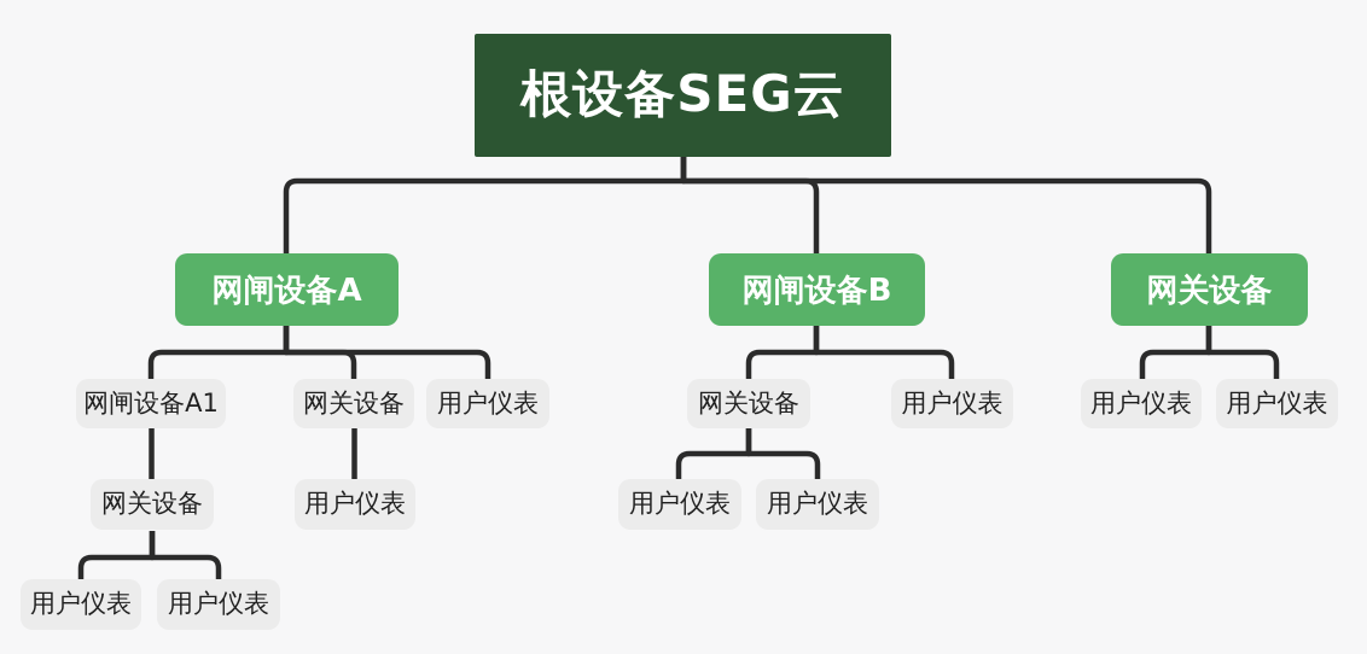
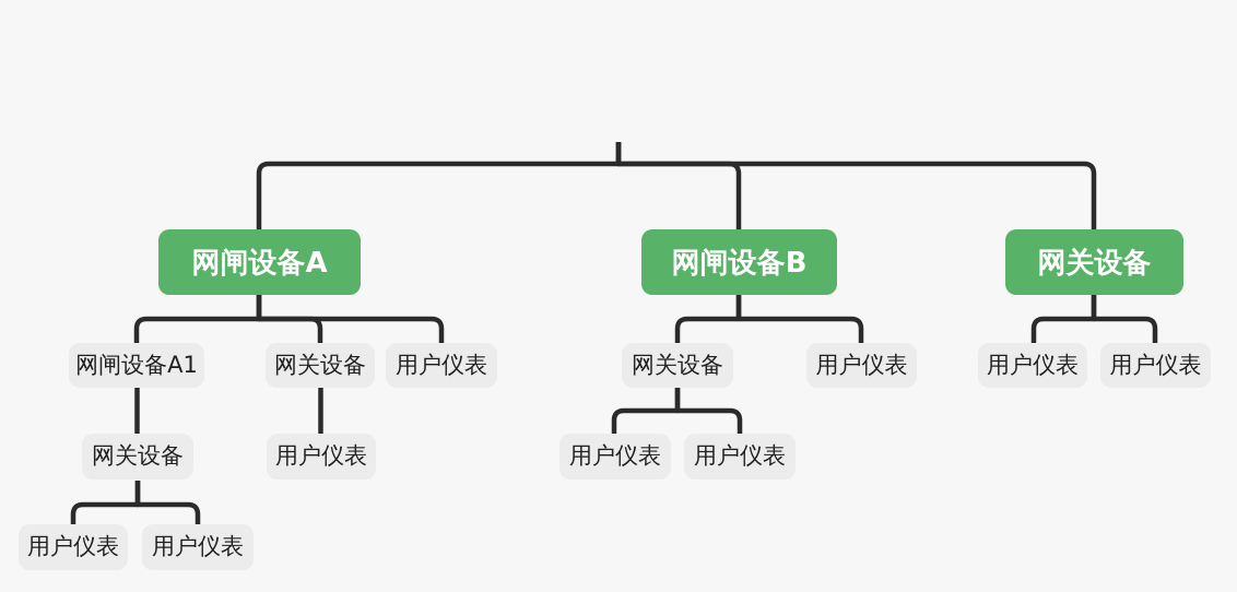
- 根设备SEG云
  网闸设备A
  网闸设备B
  网关设备
  网闸设备A1
  网关设备
  用户仪表
  网关设备
  用户仪表
  用户仪表
  用户仪表
  网关设备
  用户仪表
  用户仪表
  用户仪表
  用户仪表
  用户仪表
